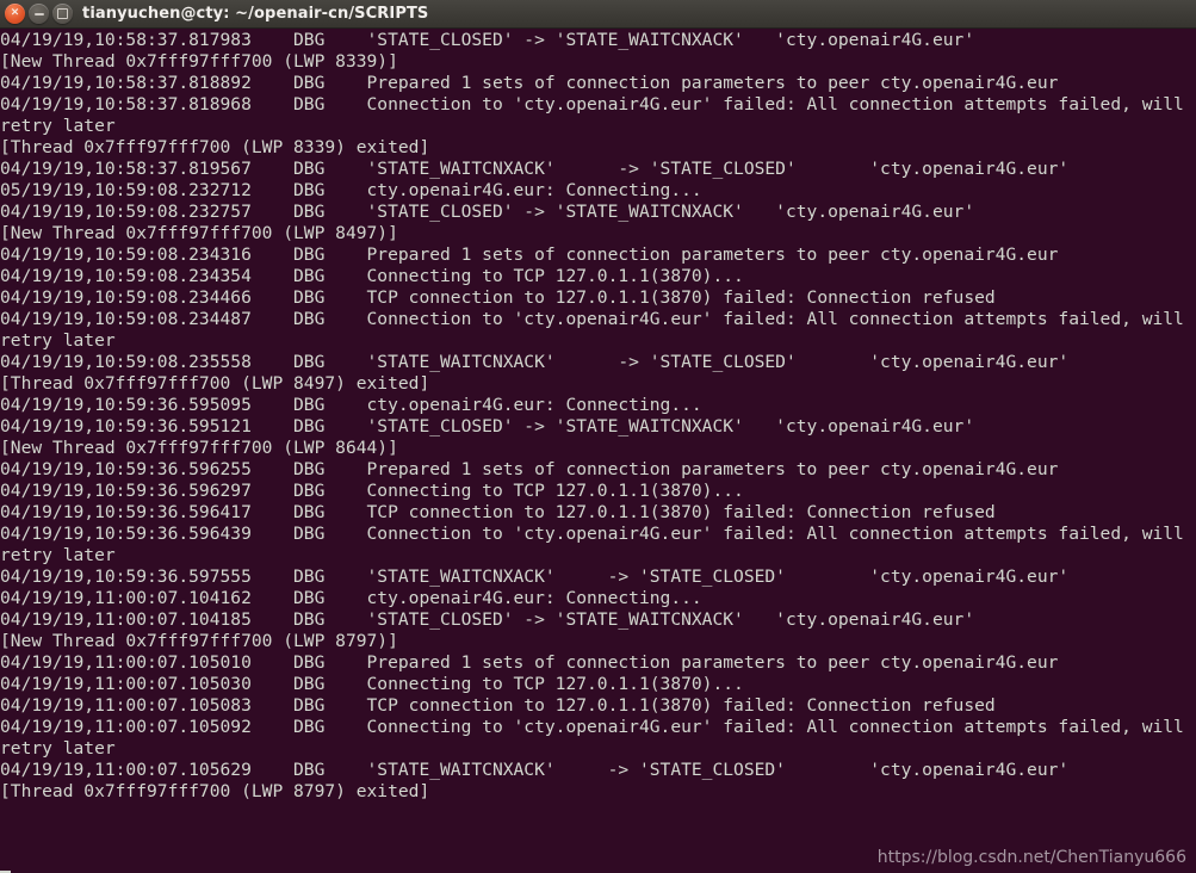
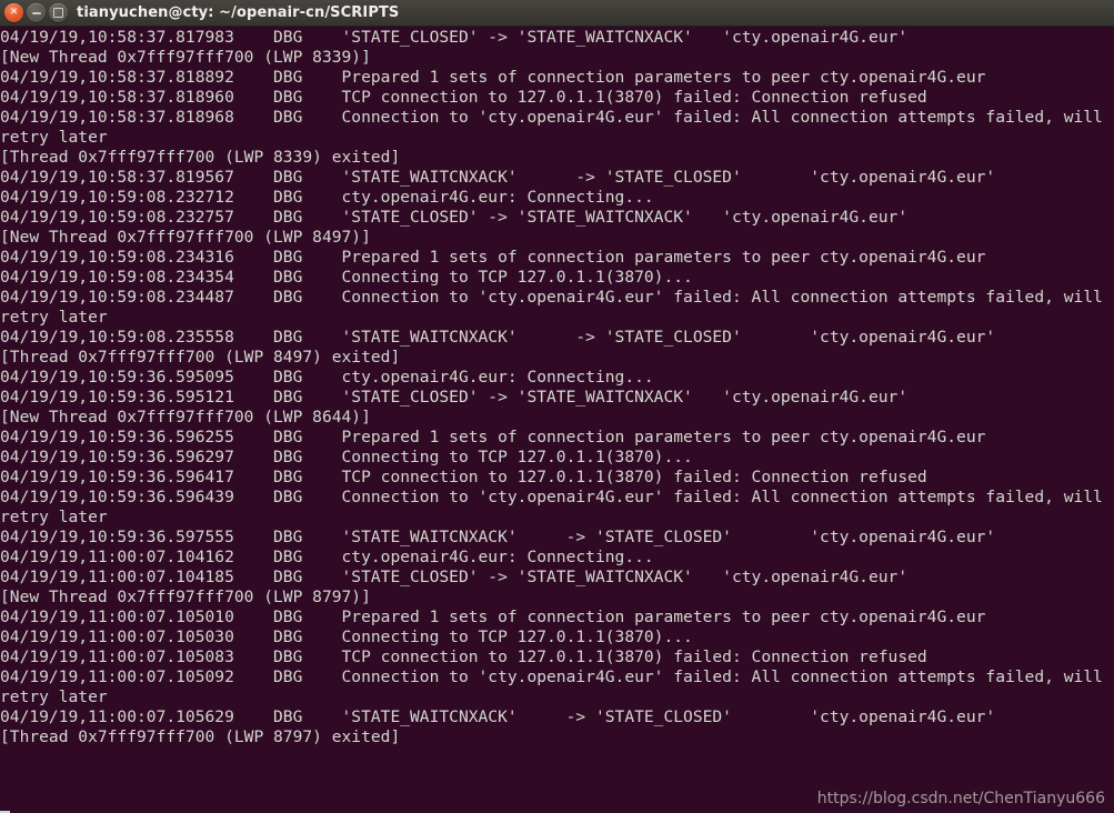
  ×
  tianyuchen@cty: ~/openair-cn/SCRIPTS
  04/19/19,10:58:37.817983 DBG 'STATE_CLOSED' -> 'STATE_WAITCNXACK' 'cty.openair4G.eur'
  [New Thread 0x7fff97fff700 (LWP 8339)]
  04/19/19,10:58:37.818892 DBG Prepared 1 sets of connection parameters to peer cty.openair4G.eur
+ 04/19/19,10:58:37.818960 DBG TCP connection to 127.0.1.1(3870) failed: Connection refused
  04/19/19,10:58:37.818968 DBG Connection to 'cty.openair4G.eur' failed: All connection attempts failed, will
  retry later
  [Thread 0x7fff97fff700 (LWP 8339) exited]
  04/19/19,10:58:37.819567 DBG 'STATE_WAITCNXACK' -> 'STATE_CLOSED' 'cty.openair4G.eur'
- 05/19/19,10:59:08.232712 DBG cty.openair4G.eur: Connecting...
+ 04/19/19,10:59:08.232712 DBG cty.openair4G.eur: Connecting...
  04/19/19,10:59:08.232757 DBG 'STATE_CLOSED' -> 'STATE_WAITCNXACK' 'cty.openair4G.eur'
  [New Thread 0x7fff97fff700 (LWP 8497)]
  04/19/19,10:59:08.234316 DBG Prepared 1 sets of connection parameters to peer cty.openair4G.eur
  04/19/19,10:59:08.234354 DBG Connecting to TCP 127.0.1.1(3870)...
- 04/19/19,10:59:08.234466 DBG TCP connection to 127.0.1.1(3870) failed: Connection refused
  04/19/19,10:59:08.234487 DBG Connection to 'cty.openair4G.eur' failed: All connection attempts failed, will
  retry later
  04/19/19,10:59:08.235558 DBG 'STATE_WAITCNXACK' -> 'STATE_CLOSED' 'cty.openair4G.eur'
  [Thread 0x7fff97fff700 (LWP 8497) exited]
  04/19/19,10:59:36.595095 DBG cty.openair4G.eur: Connecting...
  04/19/19,10:59:36.595121 DBG 'STATE_CLOSED' -> 'STATE_WAITCNXACK' 'cty.openair4G.eur'
  [New Thread 0x7fff97fff700 (LWP 8644)]
  04/19/19,10:59:36.596255 DBG Prepared 1 sets of connection parameters to peer cty.openair4G.eur
  04/19/19,10:59:36.596297 DBG Connecting to TCP 127.0.1.1(3870)...
  04/19/19,10:59:36.596417 DBG TCP connection to 127.0.1.1(3870) failed: Connection refused
  04/19/19,10:59:36.596439 DBG Connection to 'cty.openair4G.eur' failed: All connection attempts failed, will
  retry later
  04/19/19,10:59:36.597555 DBG 'STATE_WAITCNXACK' -> 'STATE_CLOSED' 'cty.openair4G.eur'
  04/19/19,11:00:07.104162 DBG cty.openair4G.eur: Connecting...
  04/19/19,11:00:07.104185 DBG 'STATE_CLOSED' -> 'STATE_WAITCNXACK' 'cty.openair4G.eur'
  [New Thread 0x7fff97fff700 (LWP 8797)]
  04/19/19,11:00:07.105010 DBG Prepared 1 sets of connection parameters to peer cty.openair4G.eur
  04/19/19,11:00:07.105030 DBG Connecting to TCP 127.0.1.1(3870)...
  04/19/19,11:00:07.105083 DBG TCP connection to 127.0.1.1(3870) failed: Connection refused
- 04/19/19,11:00:07.105092 DBG Connecting to 'cty.openair4G.eur' failed: All connection attempts failed, will
+ 04/19/19,11:00:07.105092 DBG Connection to 'cty.openair4G.eur' failed: All connection attempts failed, will
  retry later
  04/19/19,11:00:07.105629 DBG 'STATE_WAITCNXACK' -> 'STATE_CLOSED' 'cty.openair4G.eur'
  [Thread 0x7fff97fff700 (LWP 8797) exited]
  https://blog.csdn.net/ChenTianyu666
